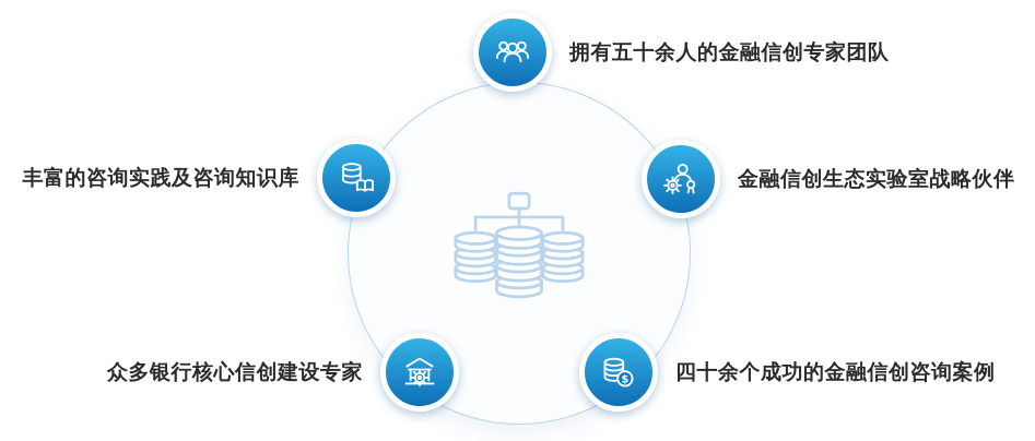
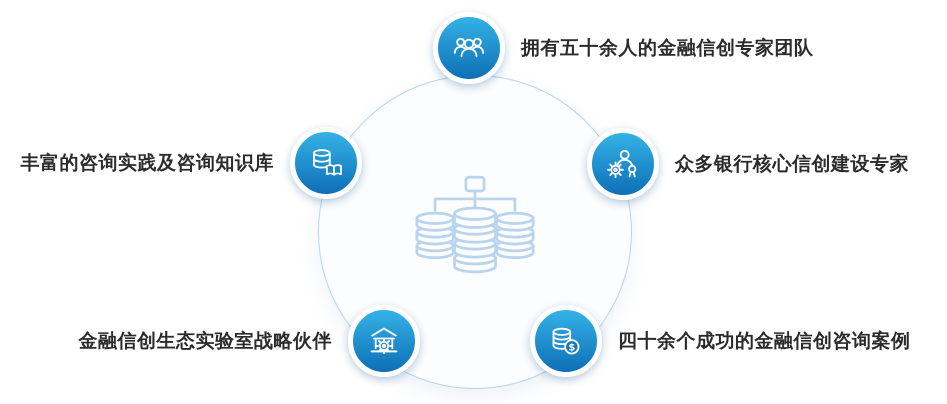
  拥有五十余人的金融信创专家团队
- 金融信创生态实验室战略伙伴
+ 众多银行核心信创建设专家
  丰富的咨询实践及咨询知识库
- 众多银行核心信创建设专家
+ 金融信创生态实验室战略伙伴
  $
  四十余个成功的金融信创咨询案例
